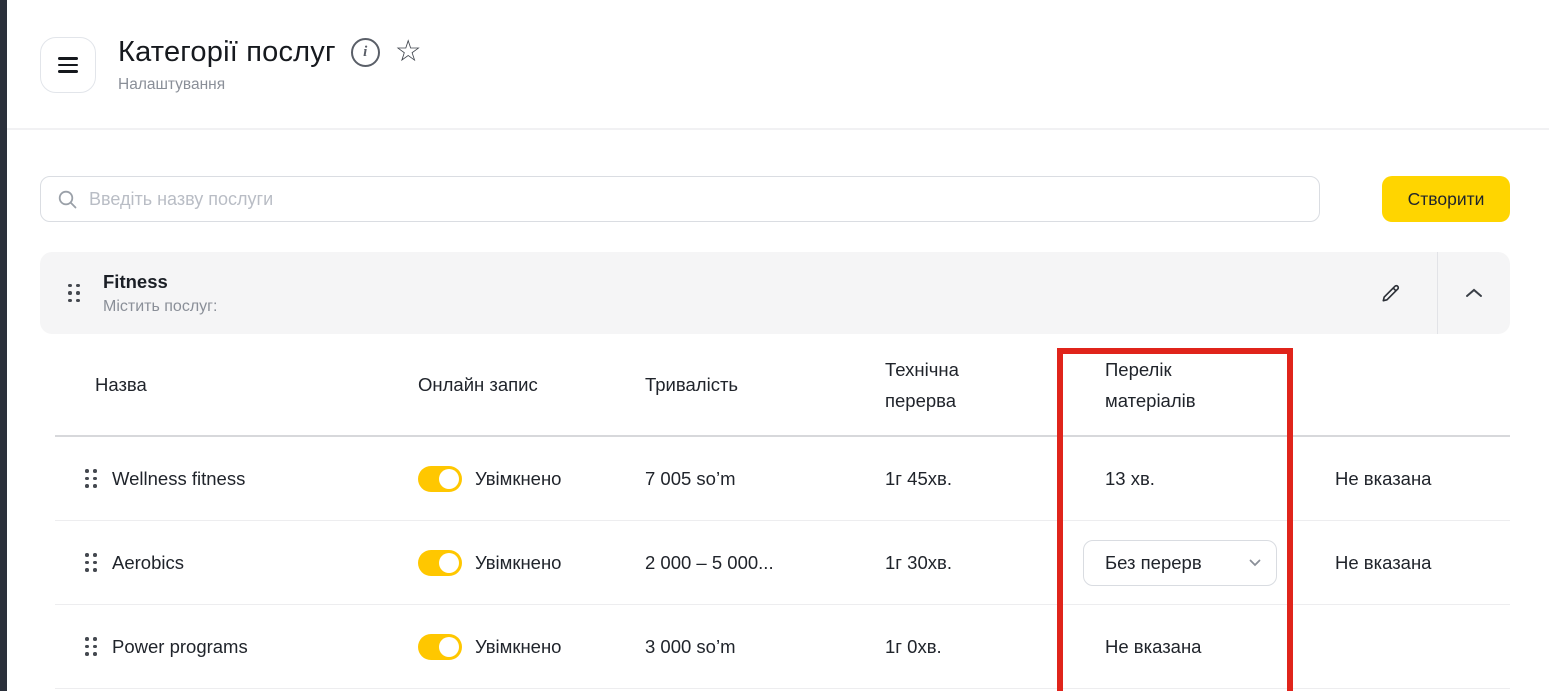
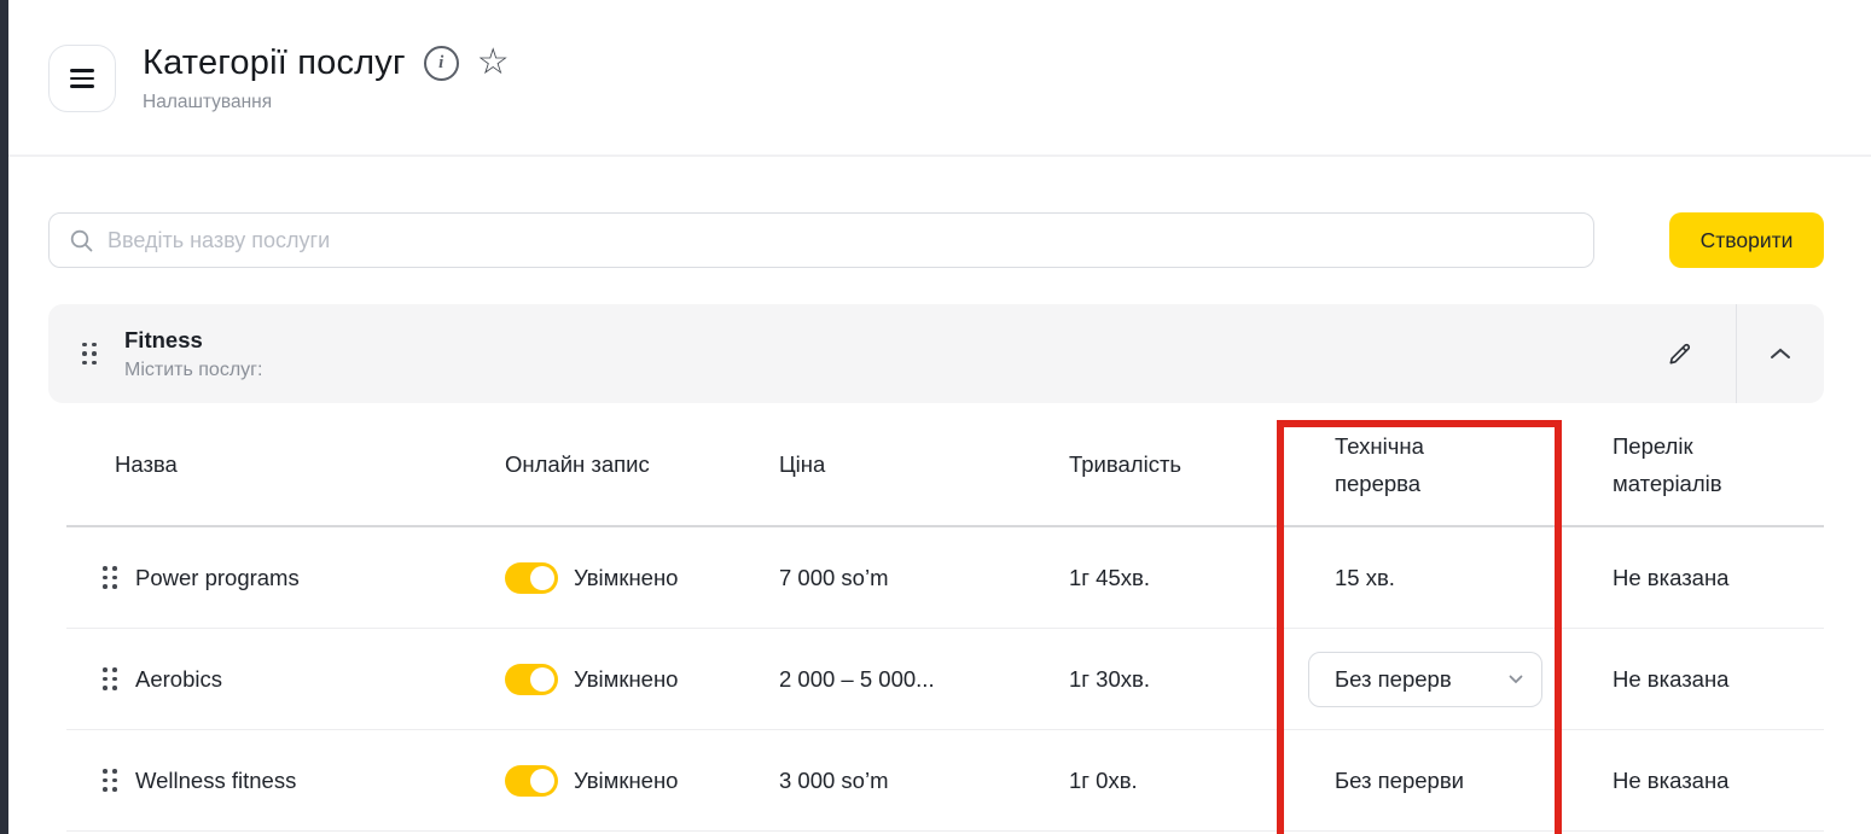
  Категорії послуг
  i
  ☆
  Налаштування
  Введіть назву послуги
  Створити
  Fitness
  Містить послуг:
  Назва
  Онлайн запис
+ Ціна
  Тривалість
  Технічна перерва
  Перелік матеріалів
- Wellness fitness
+ Power programs
  Увімкнено
- 7 005 so’m
+ 7 000 so’m
  1г 45хв.
- 13 хв.
+ 15 хв.
  Не вказана
  Aerobics
  Увімкнено
  2 000 – 5 000...
  1г 30хв.
  Без перерв
  Не вказана
- Power programs
+ Wellness fitness
  Увімкнено
  3 000 so’m
  1г 0хв.
+ Без перерви
  Не вказана
